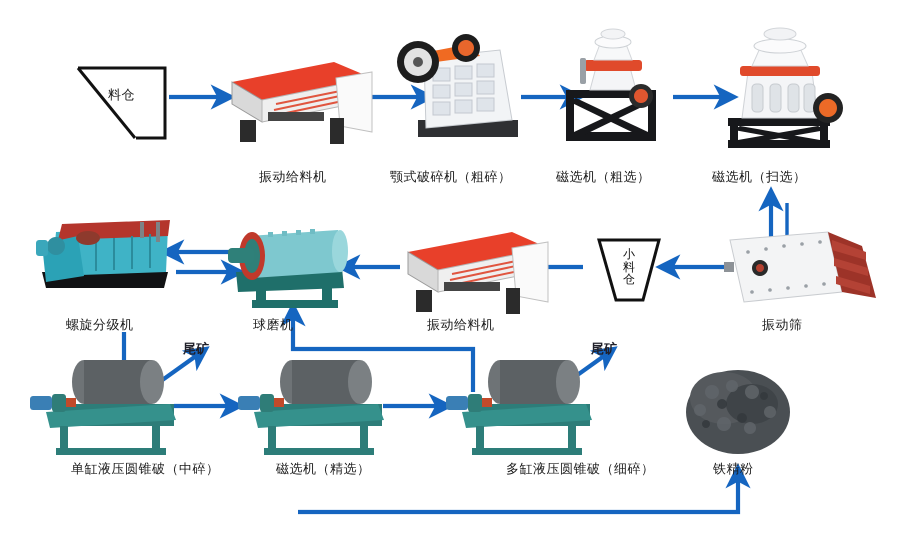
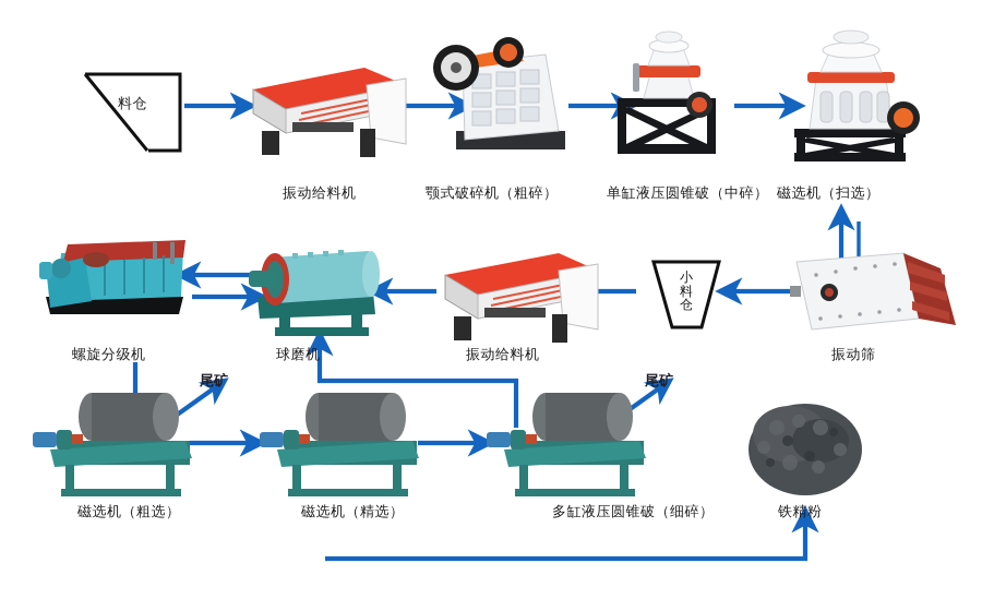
  料仓
  小
  料
  仓
  振动给料机
  颚式破碎机（粗碎）
- 磁选机（粗选）
+ 单缸液压圆锥破（中碎）
  磁选机（扫选）
  螺旋分级机
  球磨机
  振动给料机
  振动筛
- 单缸液压圆锥破（中碎）
+ 磁选机（粗选）
  磁选机（精选）
  多缸液压圆锥破（细碎）
  铁精粉
  尾矿
  尾矿
